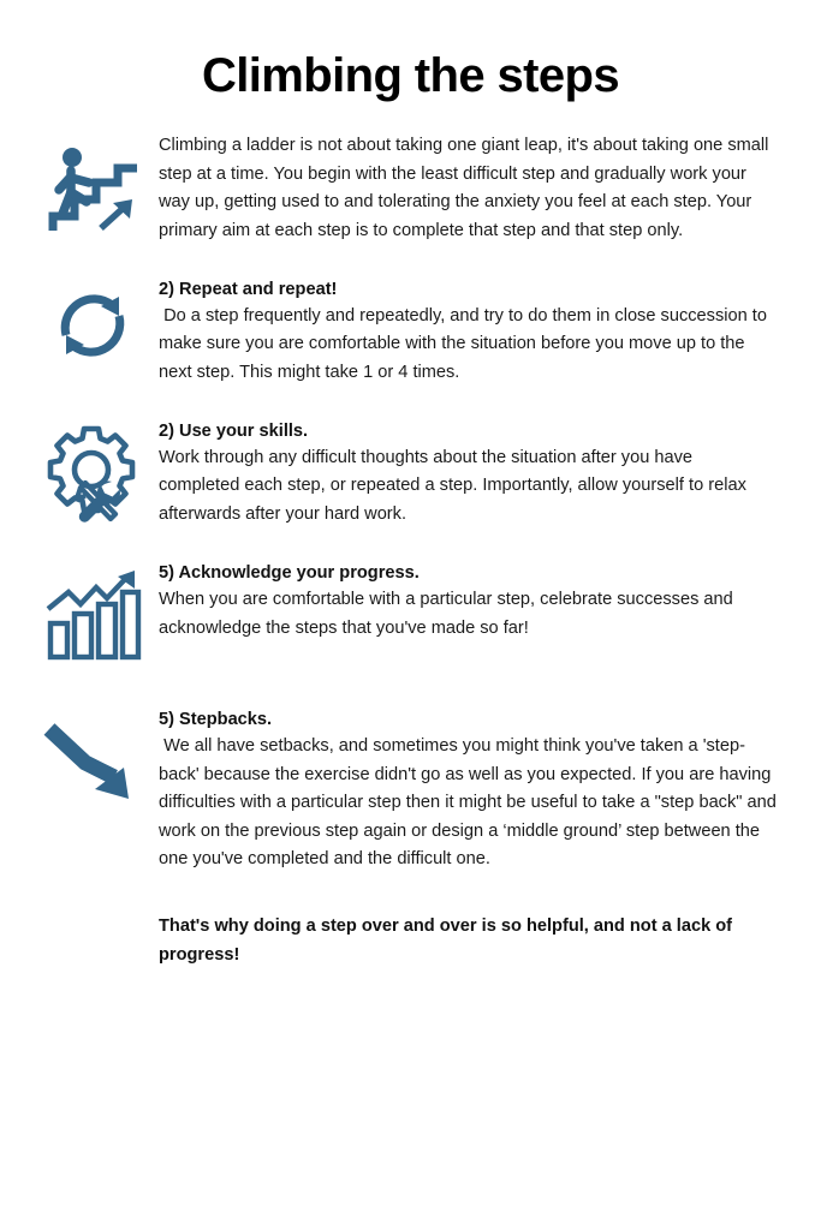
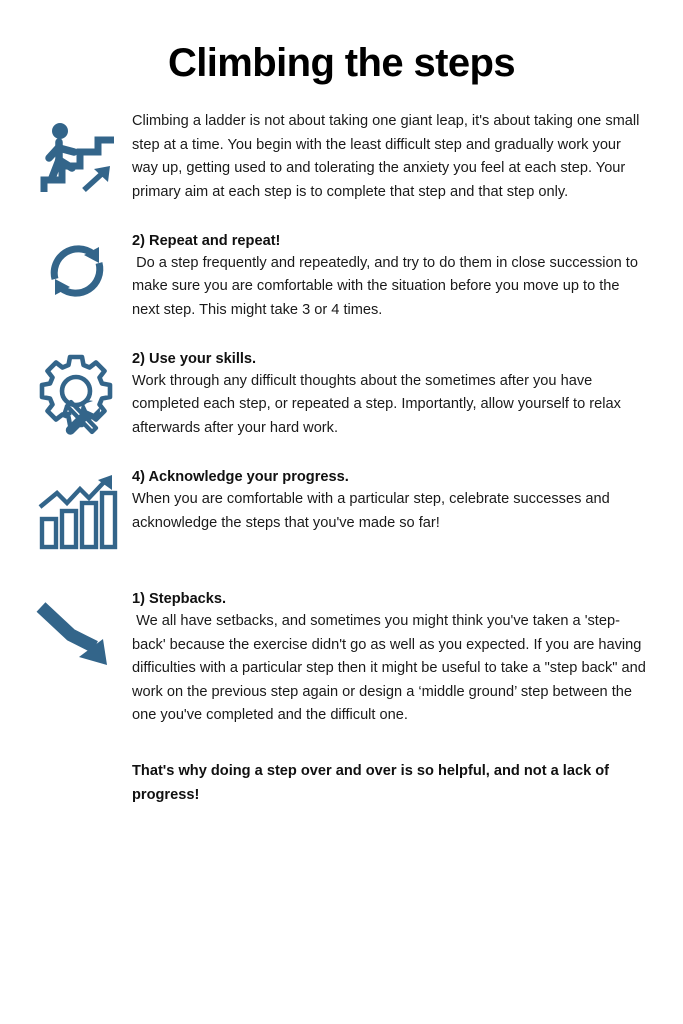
  Climbing the steps
  Climbing a ladder is not about taking one giant leap, it's about taking one small step at a time. You begin with the least difficult step and gradually work your way up, getting used to and tolerating the anxiety you feel at each step. Your primary aim at each step is to complete that step and that step only.
  2) Repeat and repeat!
- Do a step frequently and repeatedly, and try to do them in close succession to make sure you are comfortable with the situation before you move up to the next step. This might take 1 or 4 times.
+ Do a step frequently and repeatedly, and try to do them in close succession to make sure you are comfortable with the situation before you move up to the next step. This might take 3 or 4 times.
  2) Use your skills.
- Work through any difficult thoughts about the situation after you have completed each step, or repeated a step. Importantly, allow yourself to relax afterwards after your hard work.
+ Work through any difficult thoughts about the sometimes after you have completed each step, or repeated a step. Importantly, allow yourself to relax afterwards after your hard work.
- 5) Acknowledge your progress.
+ 4) Acknowledge your progress.
  When you are comfortable with a particular step, celebrate successes and acknowledge the steps that you've made so far!
- 5) Stepbacks.
+ 1) Stepbacks.
  We all have setbacks, and sometimes you might think you've taken a 'step-back' because the exercise didn't go as well as you expected. If you are having difficulties with a particular step then it might be useful to take a "step back" and work on the previous step again or design a ‘middle ground’ step between the one you've completed and the difficult one.
  That's why doing a step over and over is so helpful, and not a lack of progress!
